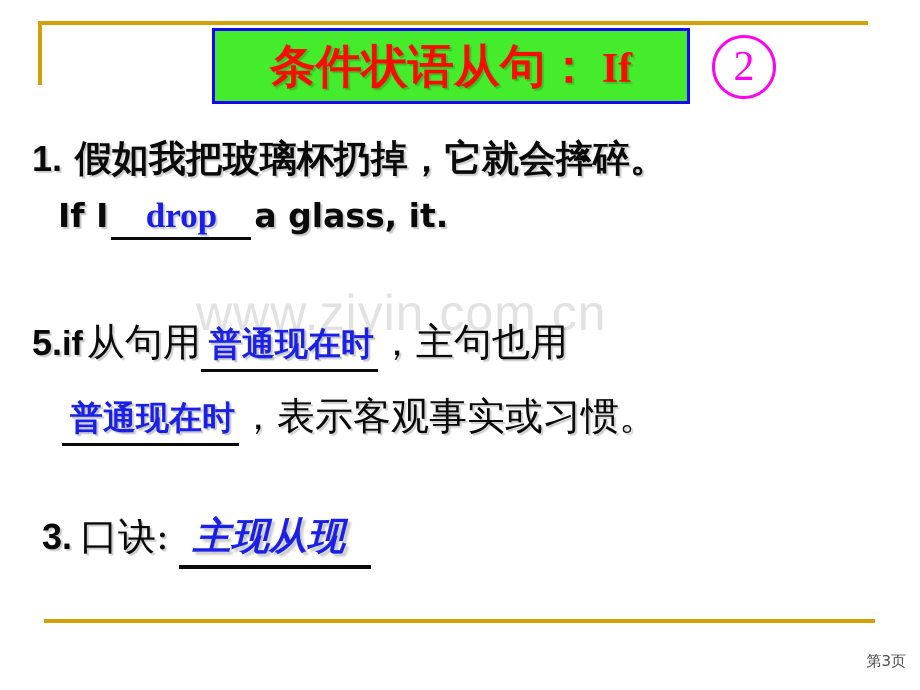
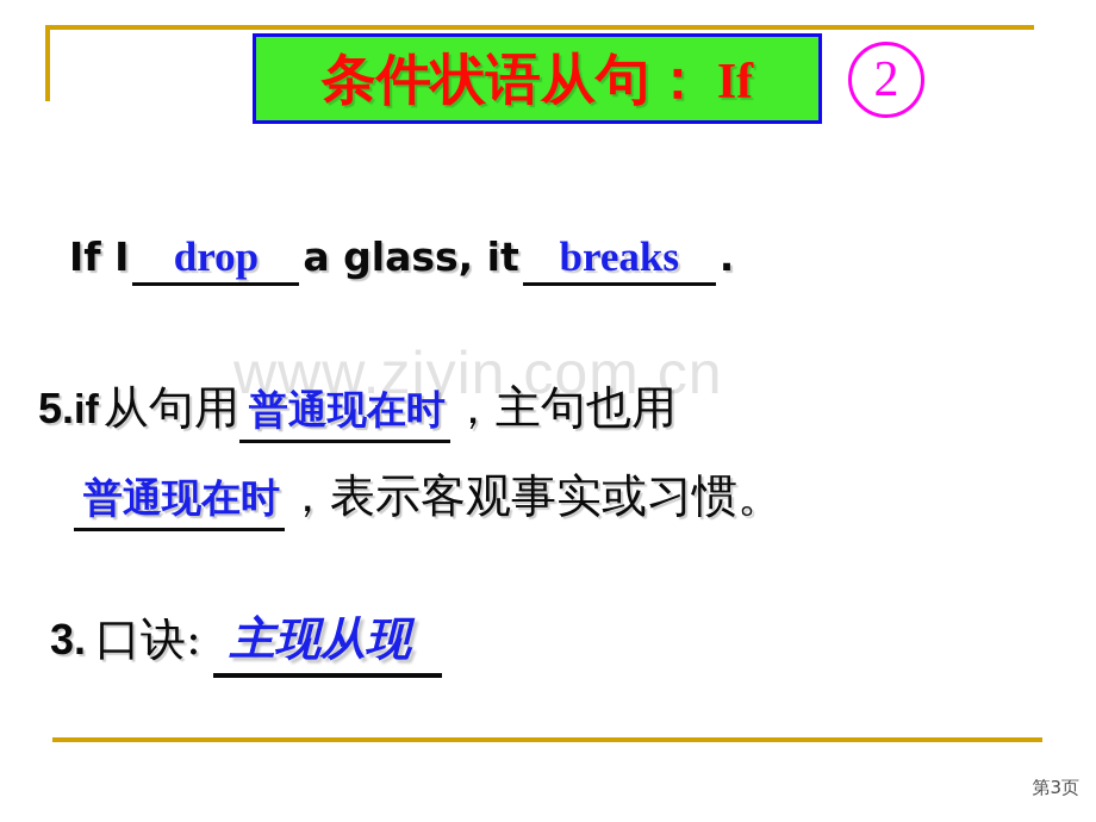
  www.ziyin.com.cn
  条件状语从句： If
  2
- 1. 假如我把玻璃杯扔掉，它就会摔碎。
  If I
  drop
  a glass, it
+ breaks
  .
  5.
  if
  从句用
  普通现在时
  ，主句也用
  普通现在时
  ，表示客观事实或习惯。
  3.
  口诀:
  主现从现
  第3页
